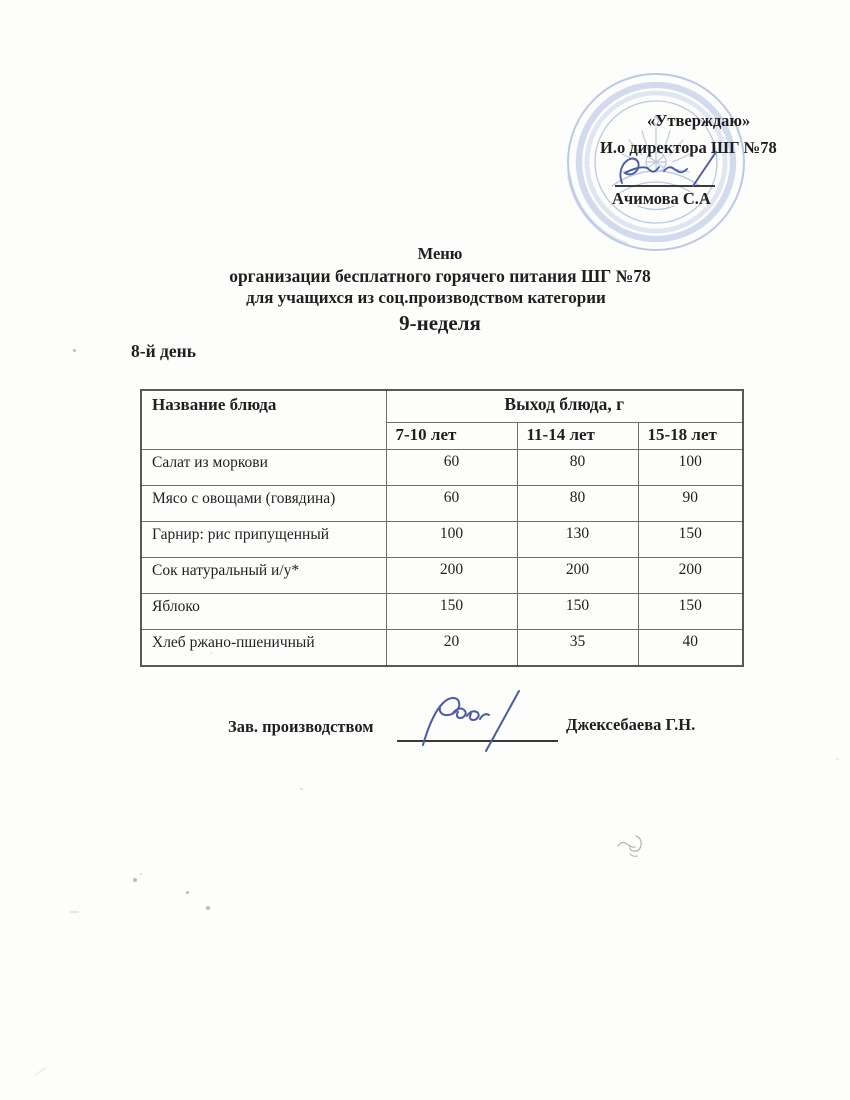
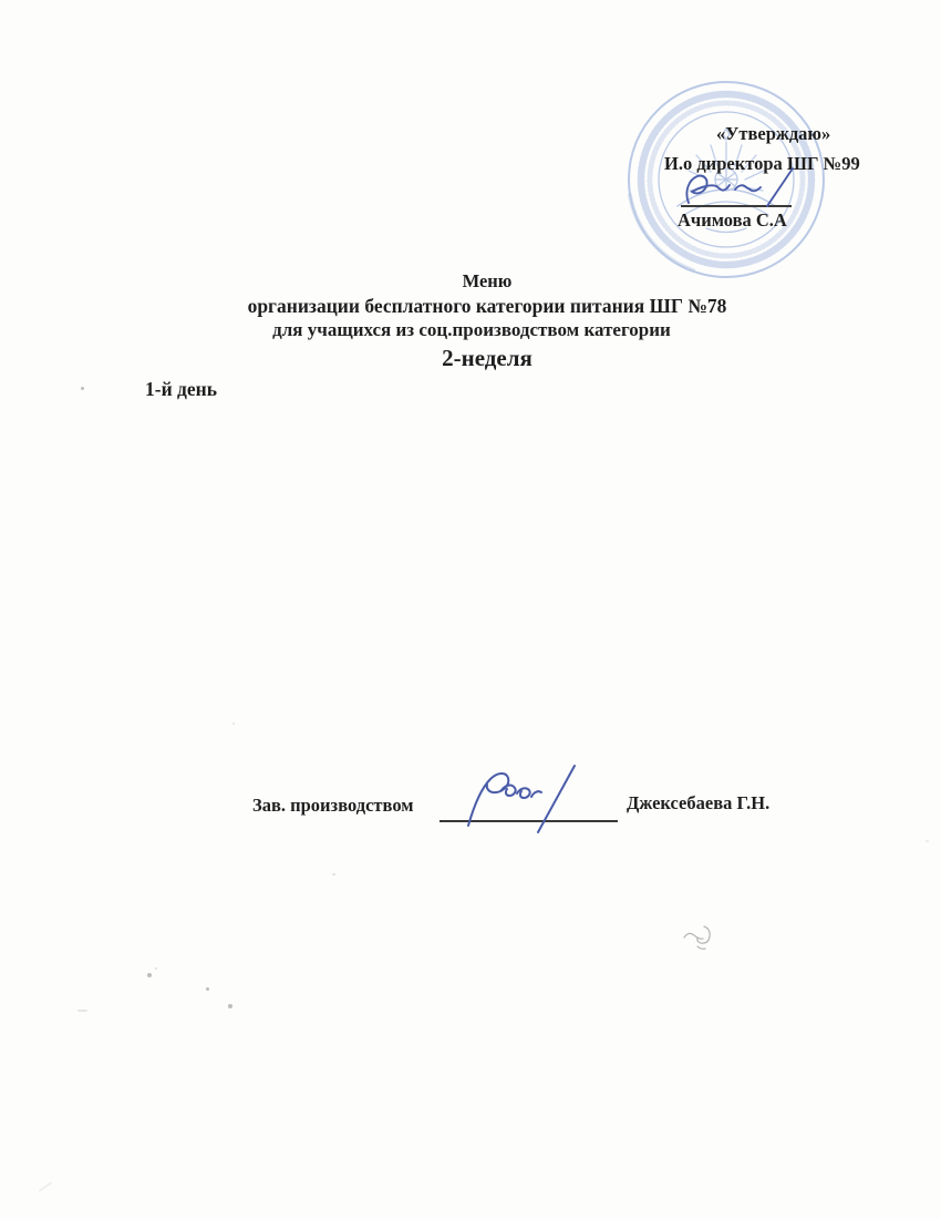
  «Утверждаю»
- И.о директора ШГ №78
+ И.о директора ШГ №99
  Ачимова С.А
  Меню
- организации бесплатного горячего питания ШГ №78
+ организации бесплатного категории питания ШГ №78
  для учащихся из соц.производством категории
- 9-неделя
+ 2-неделя
- 8-й день
+ 1-й день
- Название блюда	Выход блюда, г
- 7-10 лет	11-14 лет	15-18 лет
- Салат из моркови	60	80	100
- Мясо с овощами (говядина)	60	80	90
- Гарнир: рис припущенный	100	130	150
- Сок натуральный и/у*	200	200	200
- Яблоко	150	150	150
- Хлеб ржано-пшеничный	20	35	40
  Зав. производством
  Джексебаева Г.Н.
